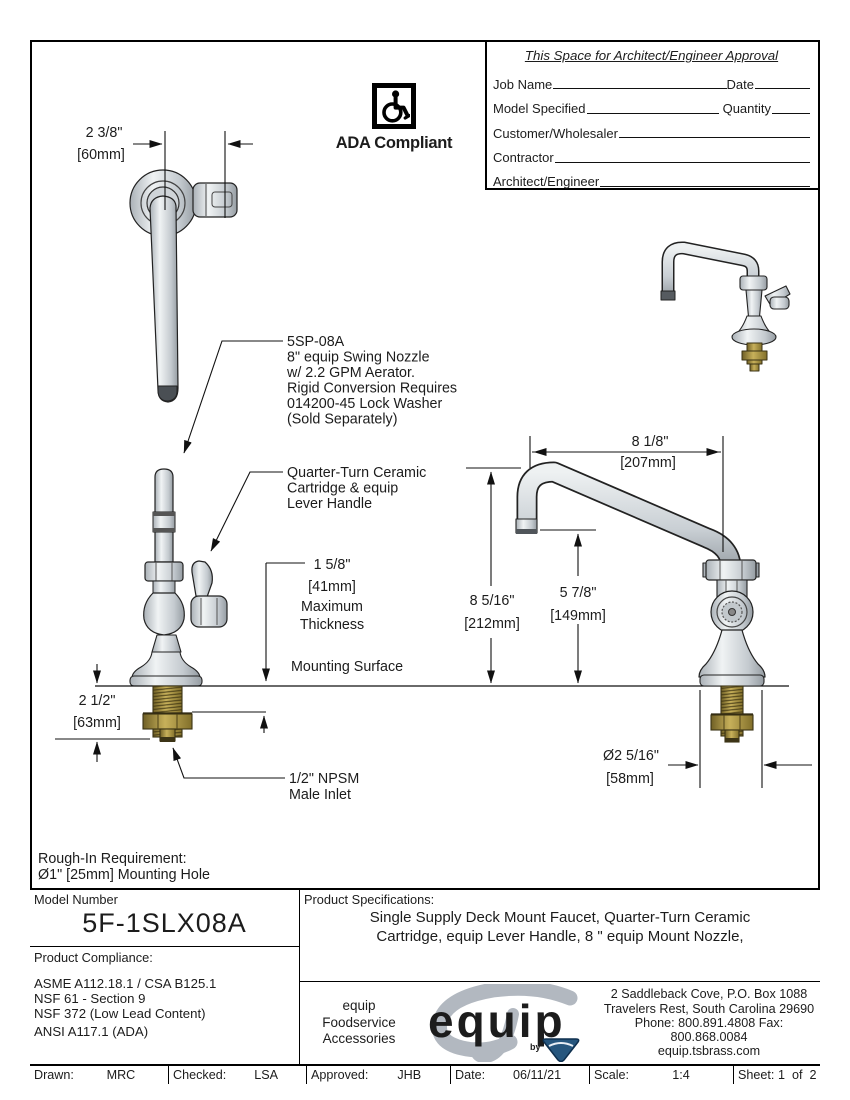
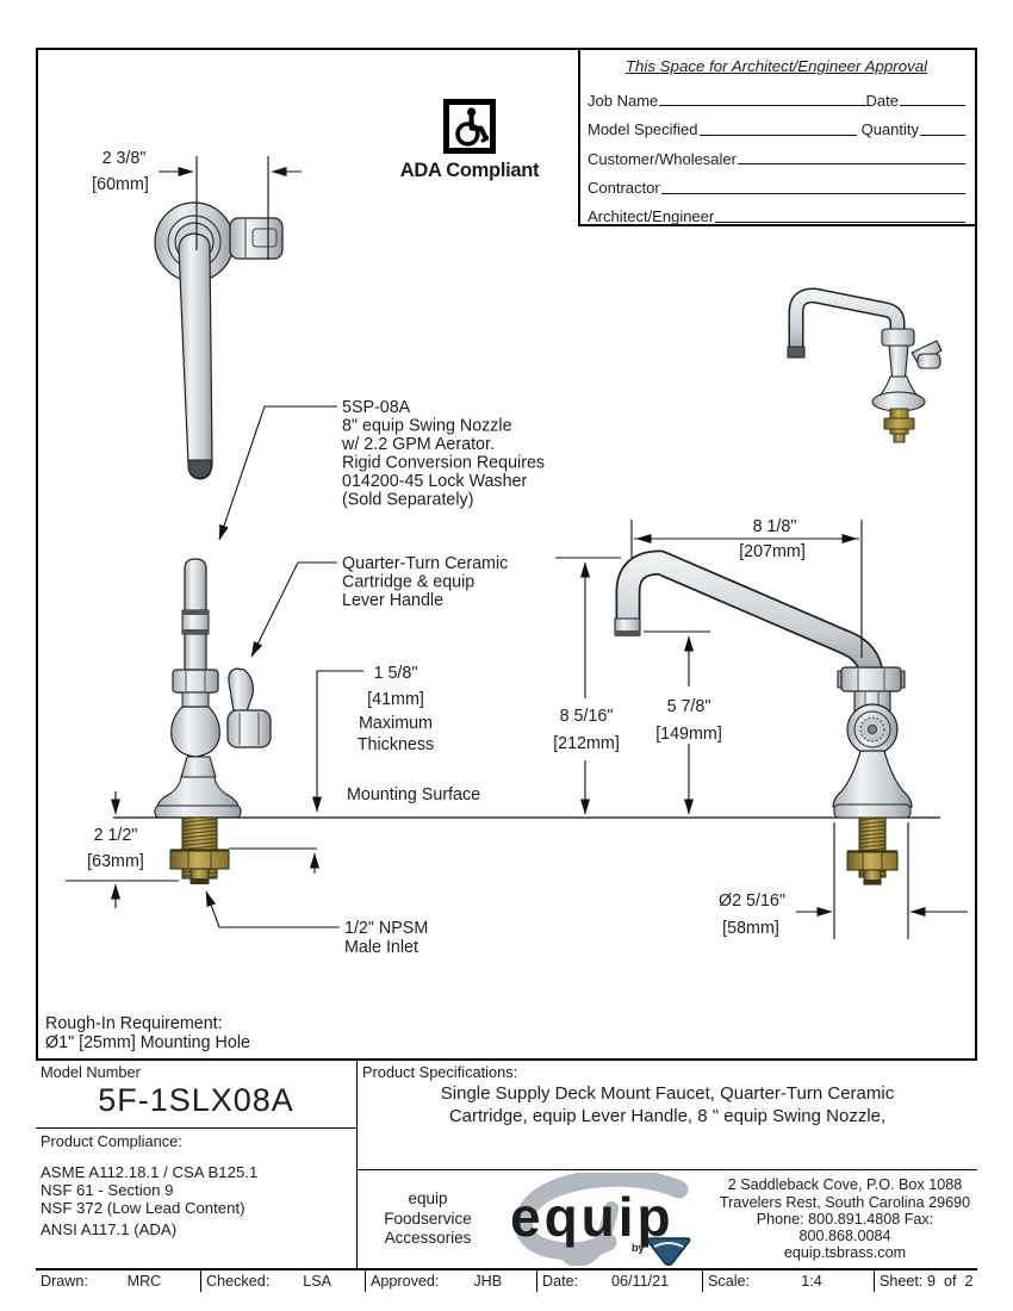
  2 3/8"
  [60mm]
  5SP-08A
  8" equip Swing Nozzle
  w/ 2.2 GPM Aerator.
  Rigid Conversion Requires
  014200-45 Lock Washer
  (Sold Separately)
  Quarter-Turn Ceramic
  Cartridge & equip
  Lever Handle
  Mounting Surface
  2 1/2"
  [63mm]
  1 5/8"
  [41mm]
  Maximum
  Thickness
  1/2" NPSM
  Male Inlet
  8 1/8"
  [207mm]
  8 5/16"
  [212mm]
  5 7/8"
  [149mm]
  Ø2 5/16"
  [58mm]
  Rough-In Requirement:
  Ø1" [25mm] Mounting Hole
  This Space for Architect/Engineer Approval
  Job Name
  Date
  Model Specified
  Quantity
  Customer/Wholesaler
  Contractor
  Architect/Engineer
  ADA Compliant
  Model Number
  5F-1SLX08A
  Product Compliance:
  ASME A112.18.1 / CSA B125.1
  NSF 61 - Section 9
  NSF 372 (Low Lead Content)
  ANSI A117.1 (ADA)
  Product Specifications:
  Single Supply Deck Mount Faucet, Quarter-Turn Ceramic
- Cartridge, equip Lever Handle, 8 " equip Mount Nozzle,
+ Cartridge, equip Lever Handle, 8 " equip Swing Nozzle,
  equip
  Foodservice
  Accessories
  equip
  by
  2 Saddleback Cove, P.O. Box 1088
  Travelers Rest, South Carolina 29690
  Phone: 800.891.4808 Fax: 800.868.0084
  equip.tsbrass.com
  Drawn:
  MRC
  Checked:
  LSA
  Approved:
  JHB
  Date:
  06/11/21
  Scale:
  1:4
  Sheet:
- 1 of 2
+ 9 of 2
